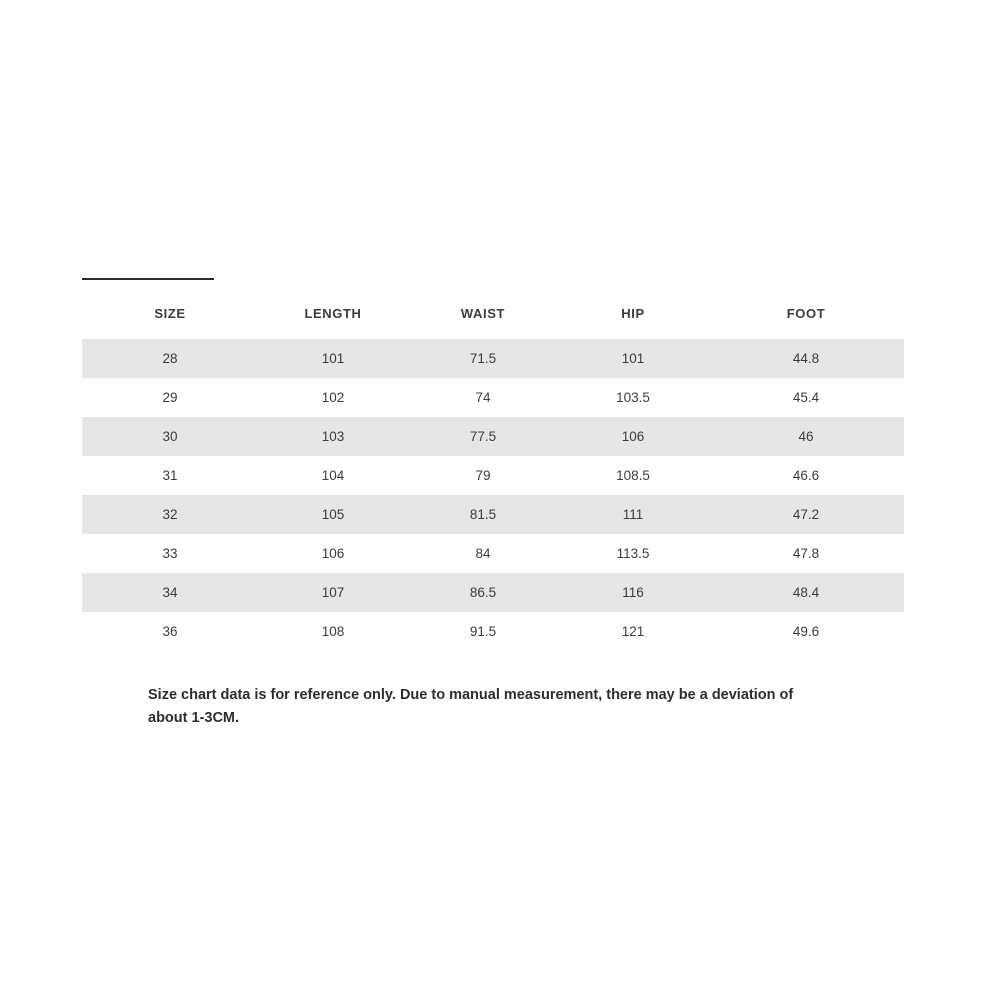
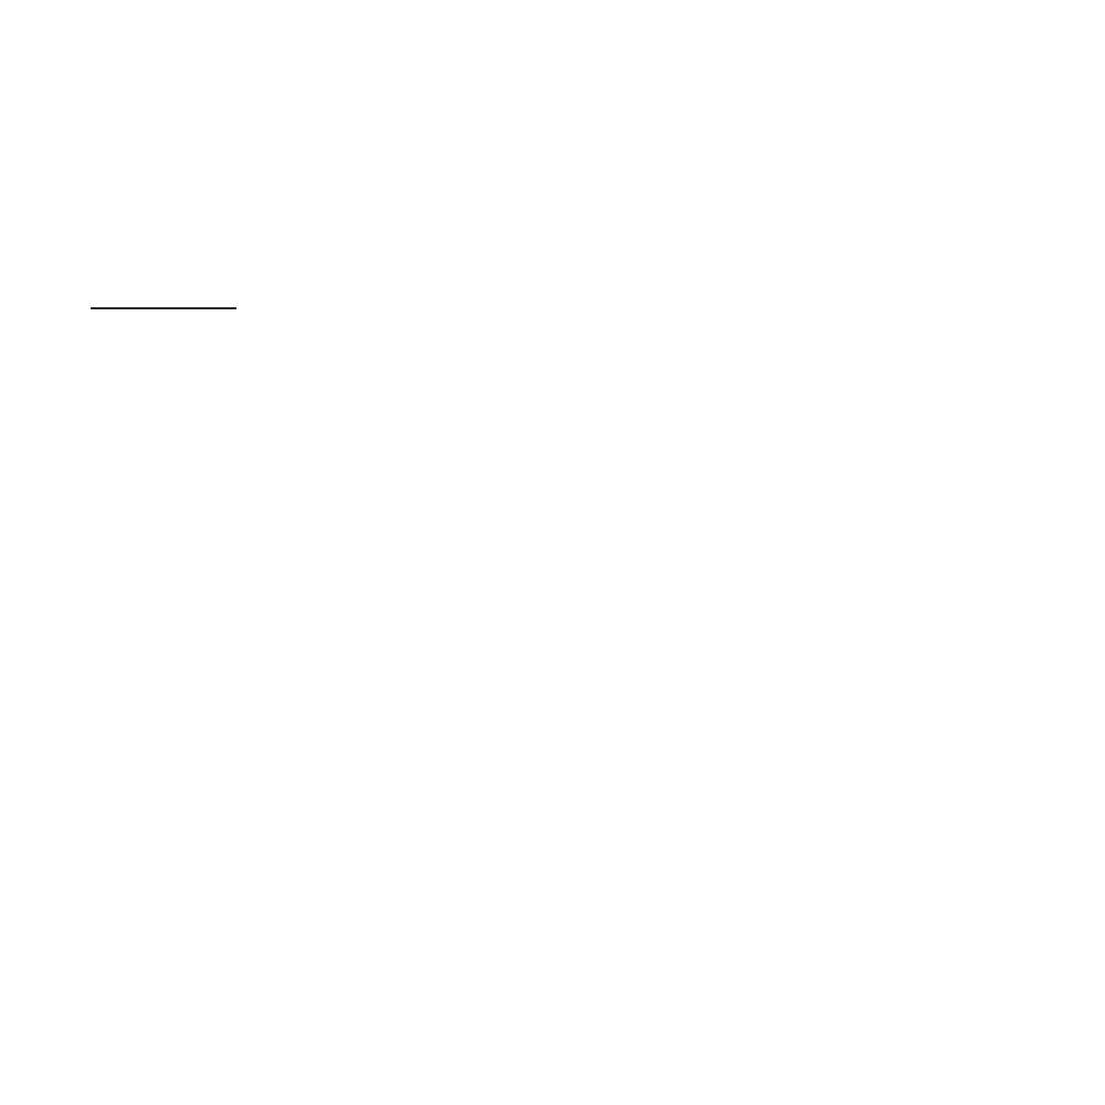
- SIZE	LENGTH	WAIST	HIP	FOOT
- 28	101	71.5	101	44.8
- 29	102	74	103.5	45.4
- 30	103	77.5	106	46
- 31	104	79	108.5	46.6
- 32	105	81.5	111	47.2
- 33	106	84	113.5	47.8
- 34	107	86.5	116	48.4
- 36	108	91.5	121	49.6
- Size chart data is for reference only. Due to manual measurement, there may be a deviation of about 1-3CM.
